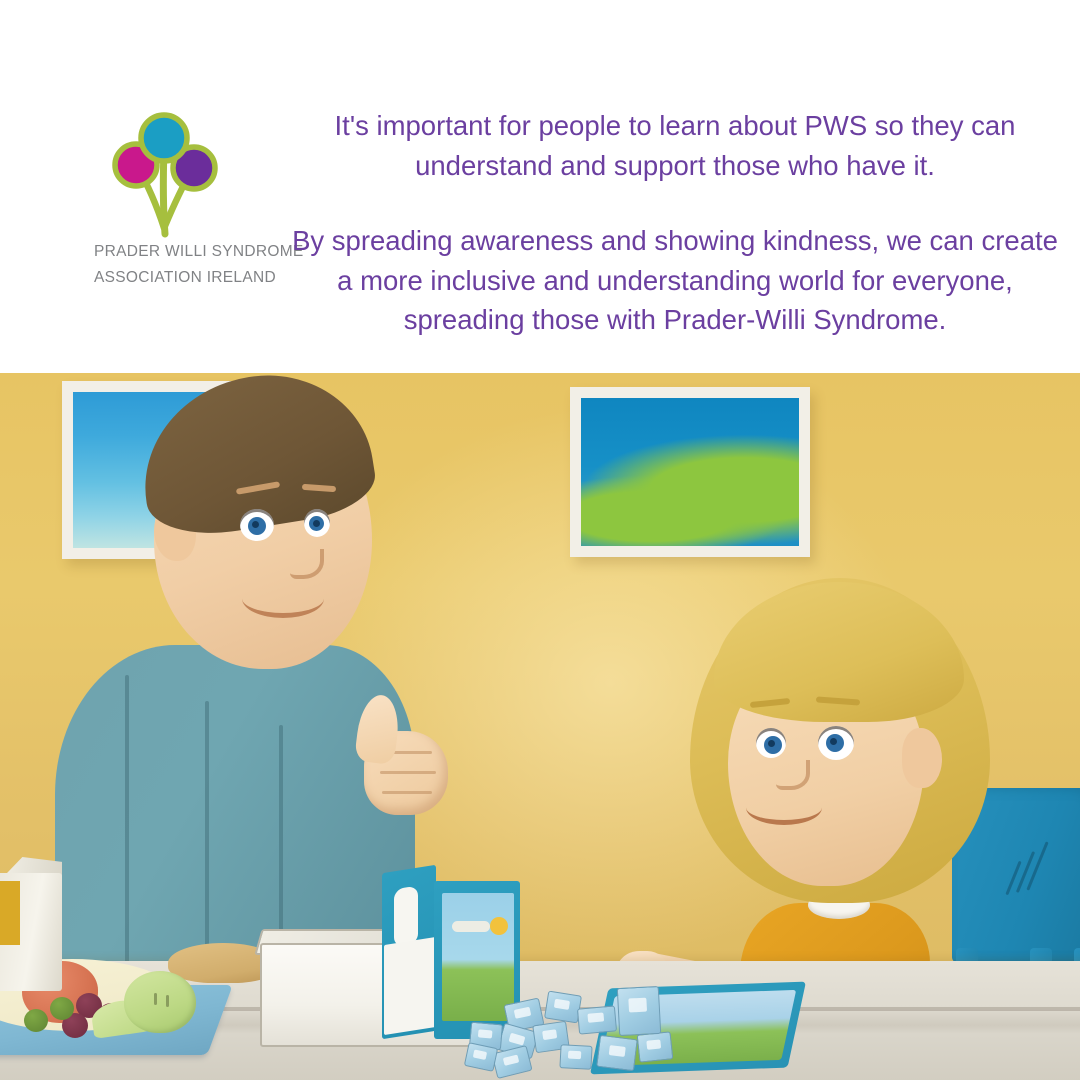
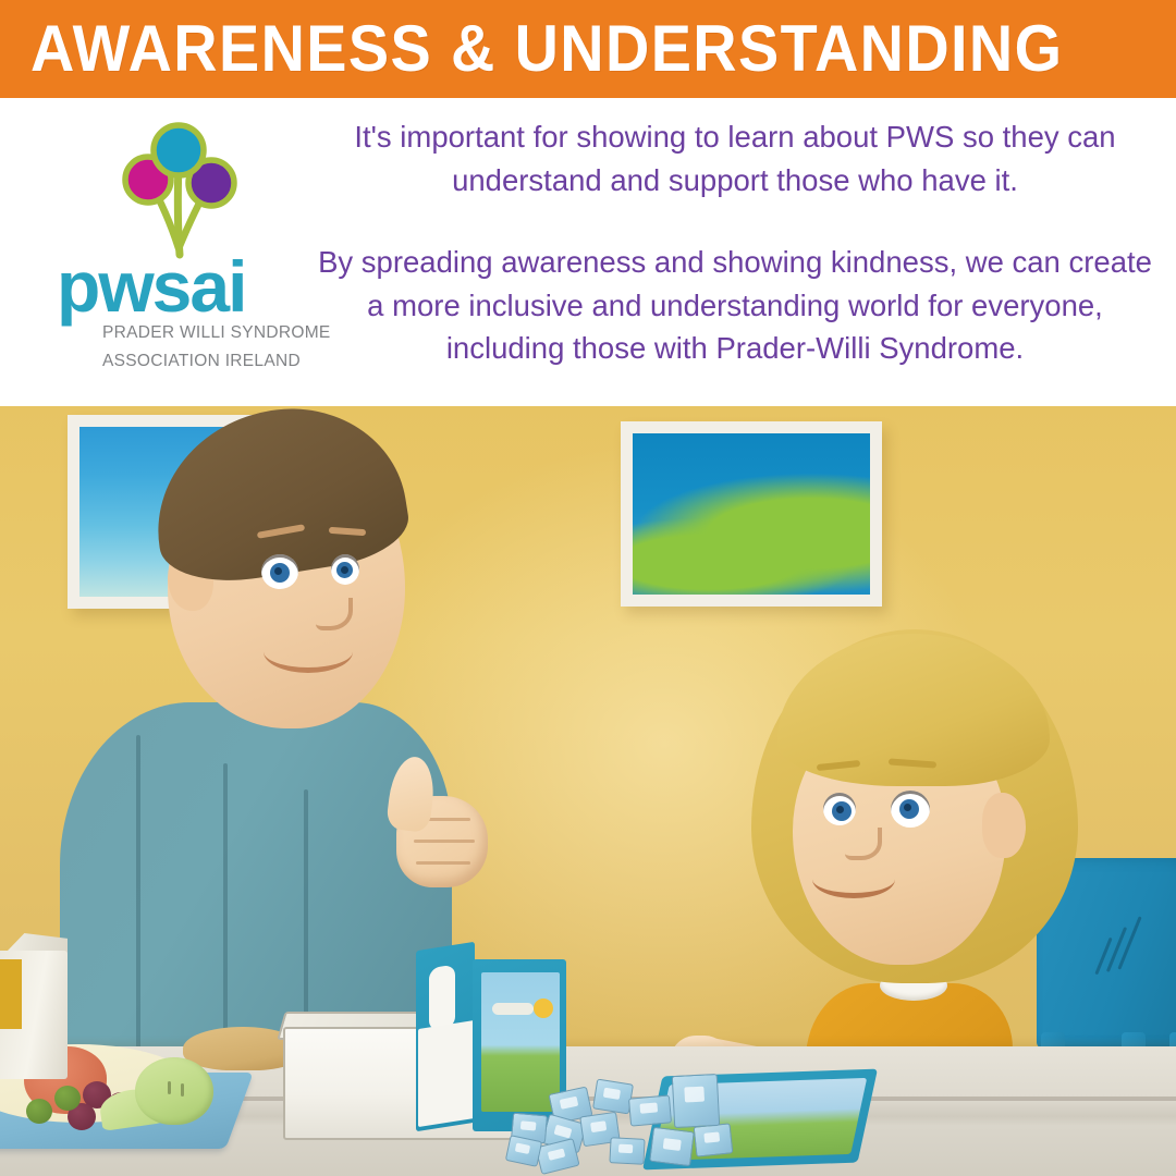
+ AWARENESS & UNDERSTANDING
+ pwsai
  PRADER WILLI SYNDROM
  ASSOCIATION IRELAND
- It's important for people to learn about PWS so they can understand and support those who have it.
+ It's important for showing to learn about PWS so they can understand and support those who have it.
- By spreading awareness and showing kindness, we can create a more inclusive and understanding world for everyone, spreading those with Prader-Willi Syndrome.
+ By spreading awareness and showing kindness, we can create a more inclusive and understanding world for everyone, including those with Prader-Willi Syndrome.
